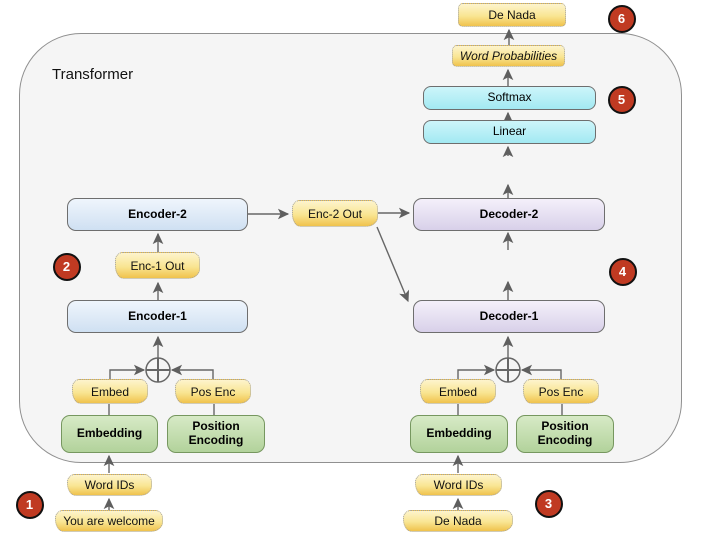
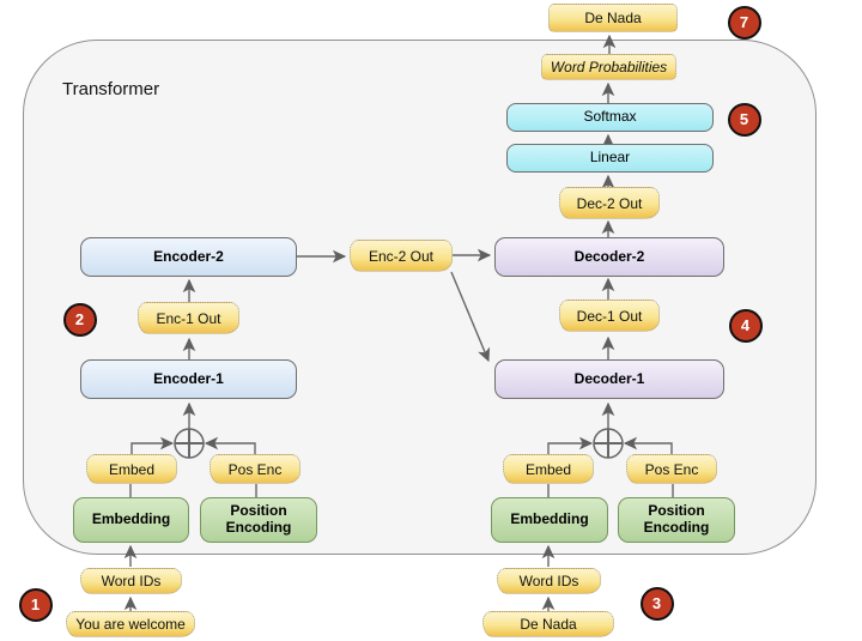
  Transformer
  Encoder-2
  Encoder-1
  Embedding
  Position Encoding
  Decoder-2
  Decoder-1
  Embedding
  Position Encoding
  Linear
  Softmax
  You are welcome
  Word IDs
  Embed
  Pos Enc
  Enc-1 Out
  Enc-2 Out
  De Nada
  Word IDs
  Embed
  Pos Enc
+ Dec-1 Out
+ Dec-2 Out
  Word Probabilities
  De Nada
  1
  2
  3
  4
  5
- 6
+ 7
